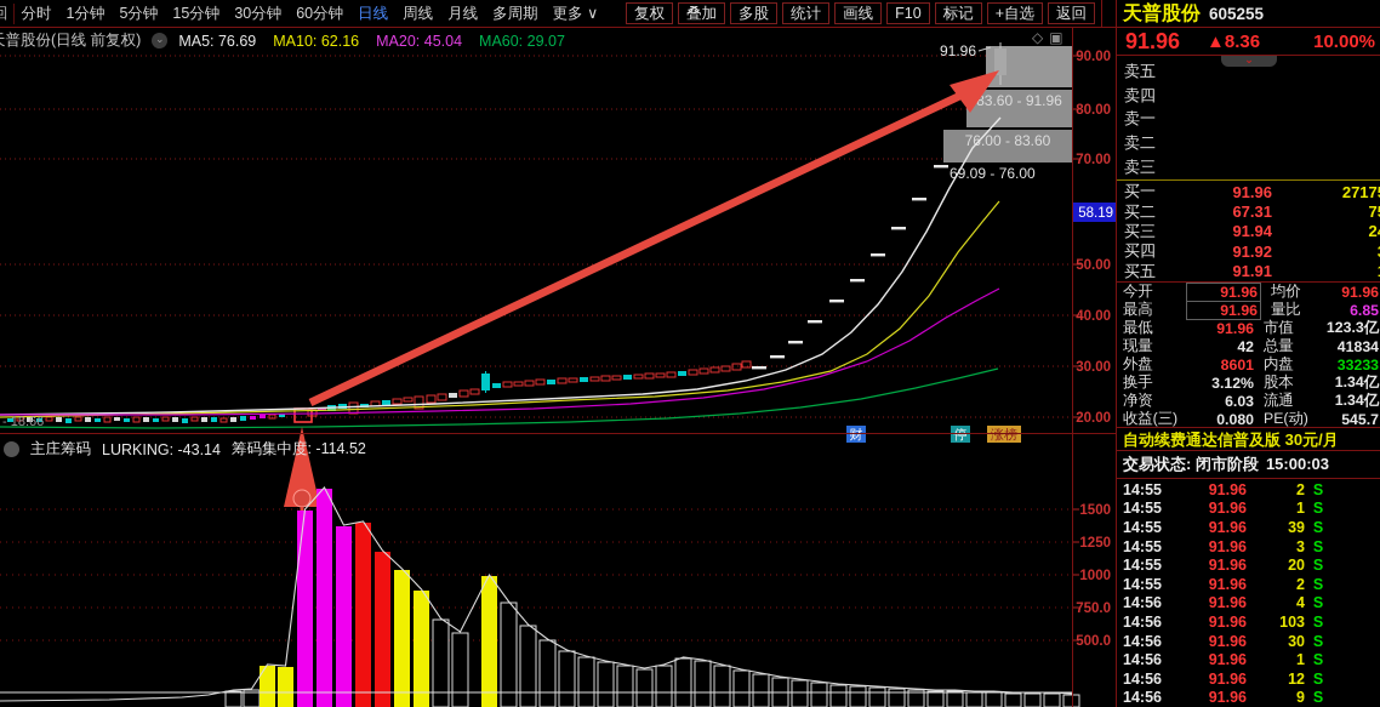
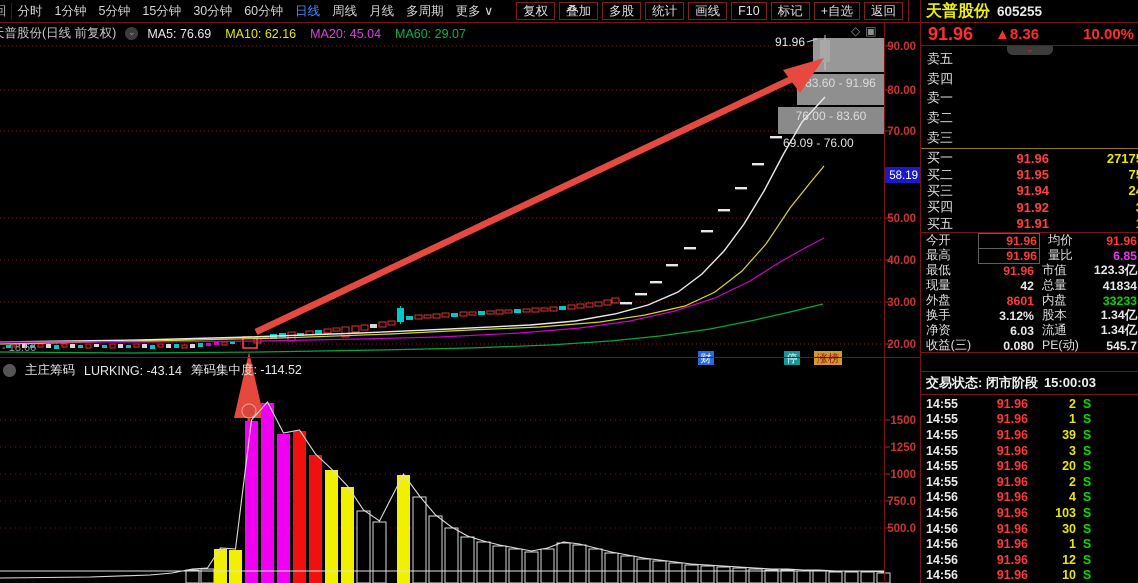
  回
  分时
  1分钟
  5分钟
  15分钟
  30分钟
  60分钟
  日线
  周线
  月线
  多周期
  更多 ∨
  复权
  叠加
  多股
  统计
  画线
  F10
  标记
  +自选
  返回
  天普股份
  605255
  普股份(日线 前复权)
  ⌄
  MA5: 76.69 MA10: 62.16 MA20: 45.04 MA60: 29.07
  ◇▣
  主庄筹码
  LURKING: -43.14
  筹码集中度: -114.52
  90.00
  80.00
  70.00
  50.00
  40.00
  30.00
  20.00
  58.19
  91.96
  83.60 - 91.96
  76.00 - 83.60
  69.09 - 76.00
  财
  停
  涨榜
  - 18.66
  1500
  1250
  1000
  750.0
  500.0
  91.96
  ▲8.36
  10.00%
  ⌄
  卖五
  卖四
  卖一
  卖二
  卖三
  买一
  91.96
  2717
  买二
- 67.31
+ 91.95
  买三
  91.94
  买四
  91.92
  买五
  91.91
  今开
  91.96
  均价
  91.96
  最高
  91.96
  量比
  6.85
  最低
  91.96
  市值
  123.3亿
  现量
  42
  总量
  41834
  外盘
  8601
  内盘
  33233
  换手
  3.12%
  股本
  1.34亿
  净资
  6.03
  流通
  1.34亿
  收益(三)
  0.080
  PE(动)
  545.7
- 自动续费通达信普及版 30元/月
  交易状态: 闭市阶段 15:00:03
  14:55
  91.96
  2
  S
  14:55
  91.96
  1
  S
  14:55
  91.96
  39
  S
  14:55
  91.96
  3
  S
  14:55
  91.96
  20
  S
  14:55
  91.96
  2
  S
  14:56
  91.96
  4
  S
  14:56
  91.96
  103
  S
  14:56
  91.96
  30
  S
  14:56
  91.96
  1
  S
  14:56
  91.96
  12
  S
  14:56
  91.96
- 9
+ 10
  S
